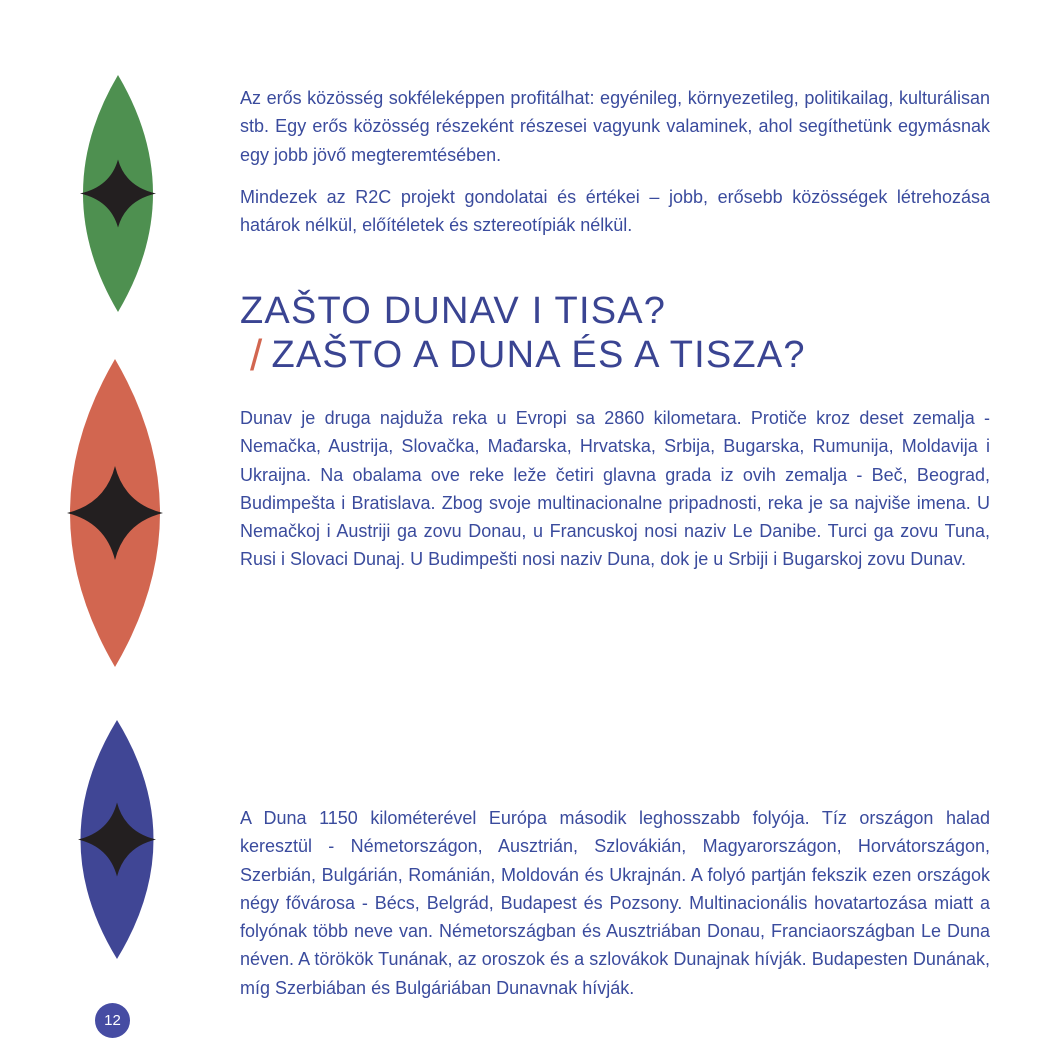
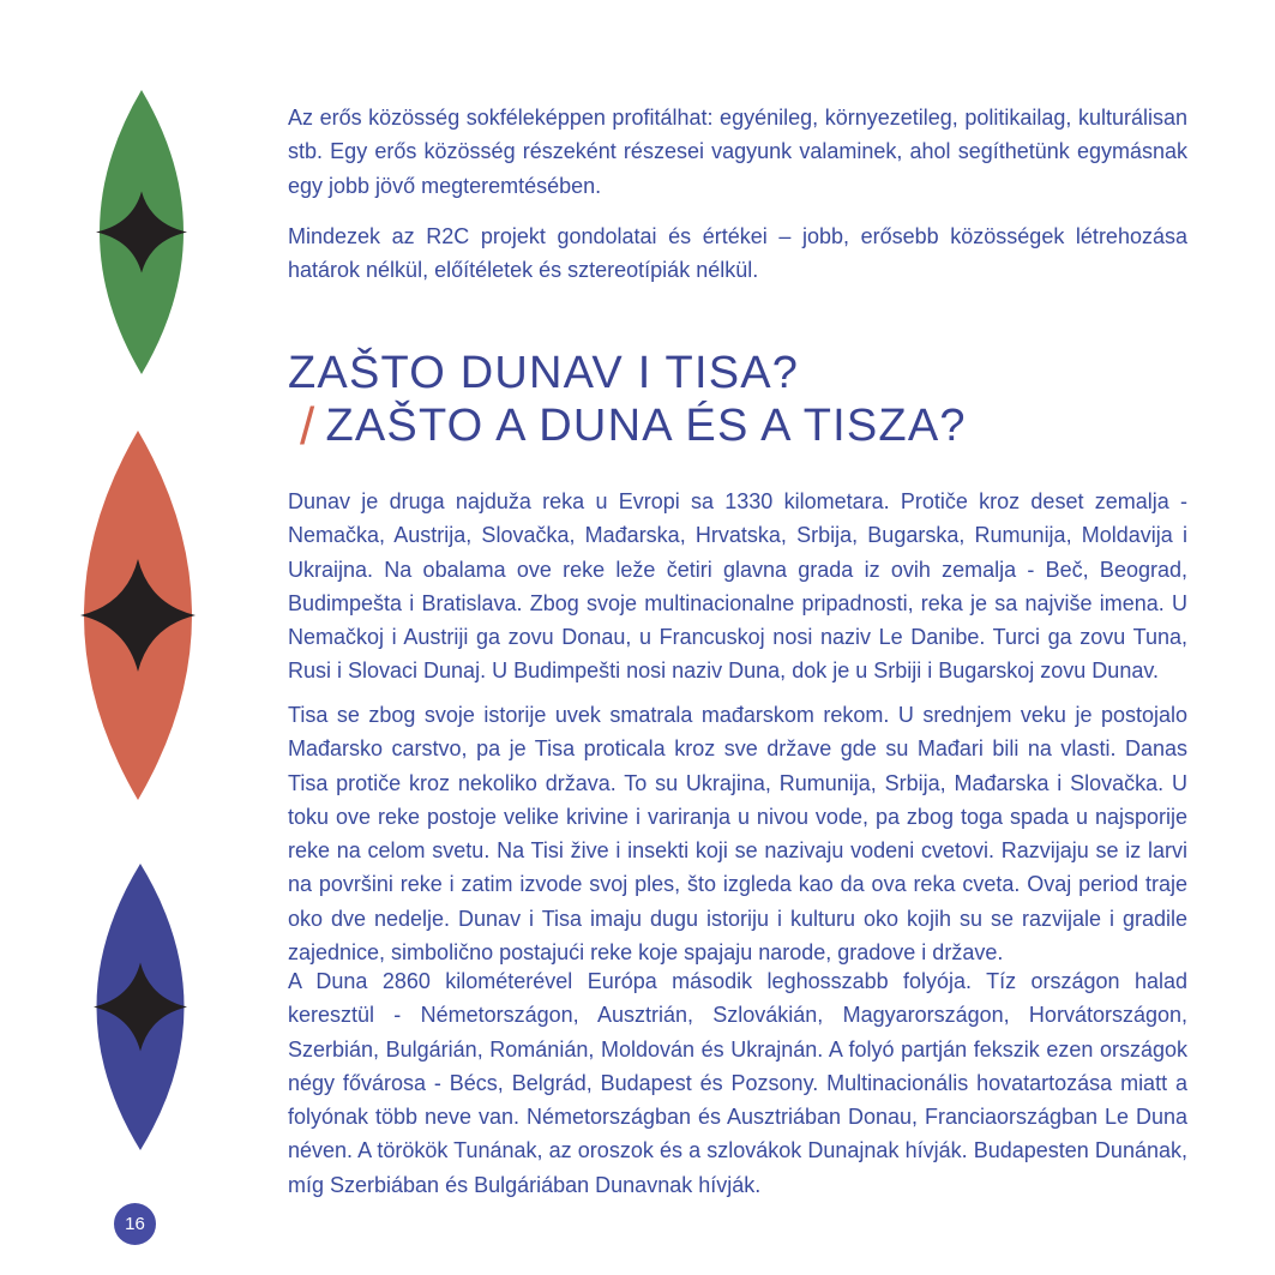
  Az erős közösség sokféleképpen profitálhat: egyénileg, környezetileg, politikailag, kulturálisan stb. Egy erős közösség részeként részesei vagyunk valaminek, ahol segíthetünk egymásnak egy jobb jövő megteremtésében.
  Mindezek az R2C projekt gondolatai és értékei – jobb, erősebb közösségek létrehozása határok nélkül, előítéletek és sztereotípiák nélkül.
  ZAŠTO DUNAV I TISA?
  / ZAŠTO A DUNA ÉS A TISZA?
- Dunav je druga najduža reka u Evropi sa 2860 kilometara. Protiče kroz deset zemalja - Nemačka, Austrija, Slovačka, Mađarska, Hrvatska, Srbija, Bugarska, Rumunija, Moldavija i Ukraijna. Na obalama ove reke leže četiri glavna grada iz ovih zemalja - Beč, Beograd, Budimpešta i Bratislava. Zbog svoje multinacionalne pripadnosti, reka je sa najviše imena. U Nemačkoj i Austriji ga zovu Donau, u Francuskoj nosi naziv Le Danibe. Turci ga zovu Tuna, Rusi i Slovaci Dunaj. U Budimpešti nosi naziv Duna, dok je u Srbiji i Bugarskoj zovu Dunav.
+ Dunav je druga najduža reka u Evropi sa 1330 kilometara. Protiče kroz deset zemalja - Nemačka, Austrija, Slovačka, Mađarska, Hrvatska, Srbija, Bugarska, Rumunija, Moldavija i Ukraijna. Na obalama ove reke leže četiri glavna grada iz ovih zemalja - Beč, Beograd, Budimpešta i Bratislava. Zbog svoje multinacionalne pripadnosti, reka je sa najviše imena. U Nemačkoj i Austriji ga zovu Donau, u Francuskoj nosi naziv Le Danibe. Turci ga zovu Tuna, Rusi i Slovaci Dunaj. U Budimpešti nosi naziv Duna, dok je u Srbiji i Bugarskoj zovu Dunav.
+ Tisa se zbog svoje istorije uvek smatrala mađarskom rekom. U srednjem veku je postojalo Mađarsko carstvo, pa je Tisa proticala kroz sve države gde su Mađari bili na vlasti. Danas Tisa protiče kroz nekoliko država. To su Ukrajina, Rumunija, Srbija, Mađarska i Slovačka. U toku ove reke postoje velike krivine i variranja u nivou vode, pa zbog toga spada u najsporije reke na celom svetu. Na Tisi žive i insekti koji se nazivaju vodeni cvetovi. Razvijaju se iz larvi na površini reke i zatim izvode svoj ples, što izgleda kao da ova reka cveta. Ovaj period traje oko dve nedelje. Dunav i Tisa imaju dugu istoriju i kulturu oko kojih su se razvijale i gradile zajednice, simbolično postajući reke koje spajaju narode, gradove i države.
- A Duna 1150 kilométerével Európa második leghosszabb folyója. Tíz országon halad keresztül - Németországon, Ausztrián, Szlovákián, Magyarországon, Horvátországon, Szerbián, Bulgárián, Románián, Moldován és Ukrajnán. A folyó partján fekszik ezen országok négy fővárosa - Bécs, Belgrád, Budapest és Pozsony. Multinacionális hovatartozása miatt a folyónak több neve van. Németországban és Ausztriában Donau, Franciaországban Le Duna néven. A törökök Tunának, az oroszok és a szlovákok Dunajnak hívják. Budapesten Dunának, míg Szerbiában és Bulgáriában Dunavnak hívják.
+ A Duna 2860 kilométerével Európa második leghosszabb folyója. Tíz országon halad keresztül - Németországon, Ausztrián, Szlovákián, Magyarországon, Horvátországon, Szerbián, Bulgárián, Románián, Moldován és Ukrajnán. A folyó partján fekszik ezen országok négy fővárosa - Bécs, Belgrád, Budapest és Pozsony. Multinacionális hovatartozása miatt a folyónak több neve van. Németországban és Ausztriában Donau, Franciaországban Le Duna néven. A törökök Tunának, az oroszok és a szlovákok Dunajnak hívják. Budapesten Dunának, míg Szerbiában és Bulgáriában Dunavnak hívják.
- 12
+ 16
